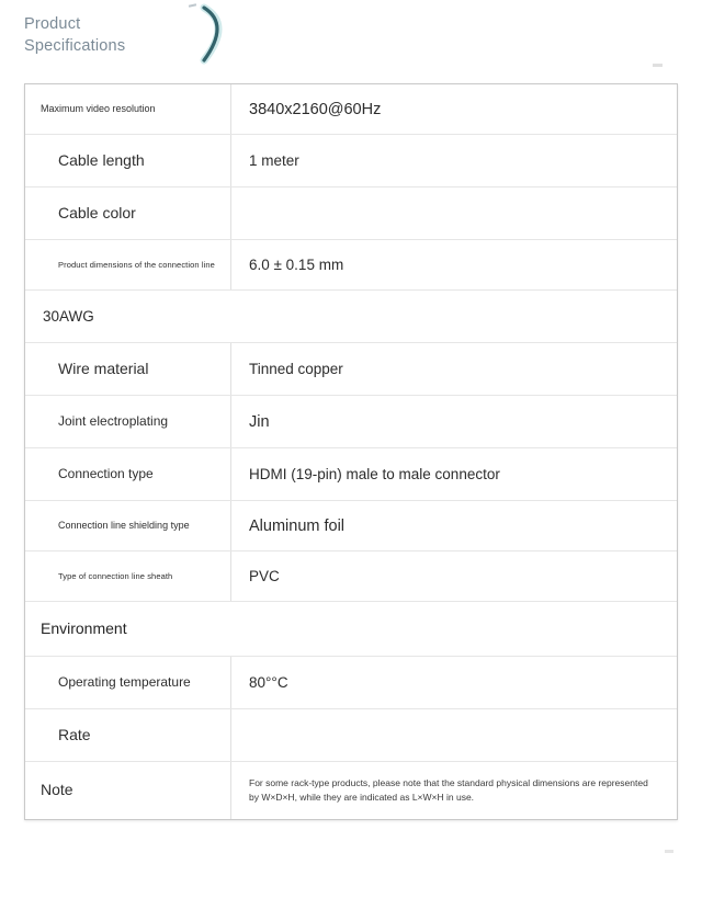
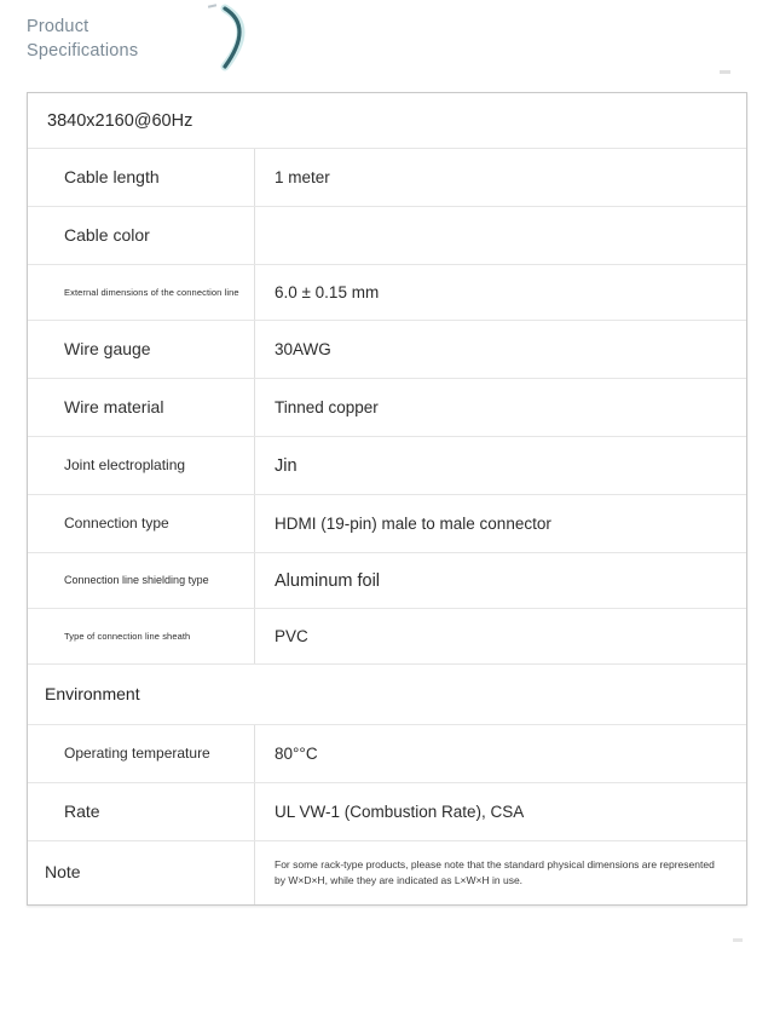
  Product
  Specifications
- Maximum video resolution
  3840x2160@60Hz
  Cable length
  1 meter
  Cable color
- Product dimensions of the connection line
+ External dimensions of the connection line
  6.0 ± 0.15 mm
+ Wire gauge
  30AWG
  Wire material
  Tinned copper
  Joint electroplating
  Jin
  Connection type
  HDMI (19-pin) male to male connector
  Connection line shielding type
  Aluminum foil
  Type of connection line sheath
  PVC
  Environment
  Operating temperature
  80°°C
  Rate
+ UL VW-1 (Combustion Rate), CSA
  Note
  For some rack-type products, please note that the standard physical dimensions are represented by W×D×H, while they are indicated as L×W×H in use.
